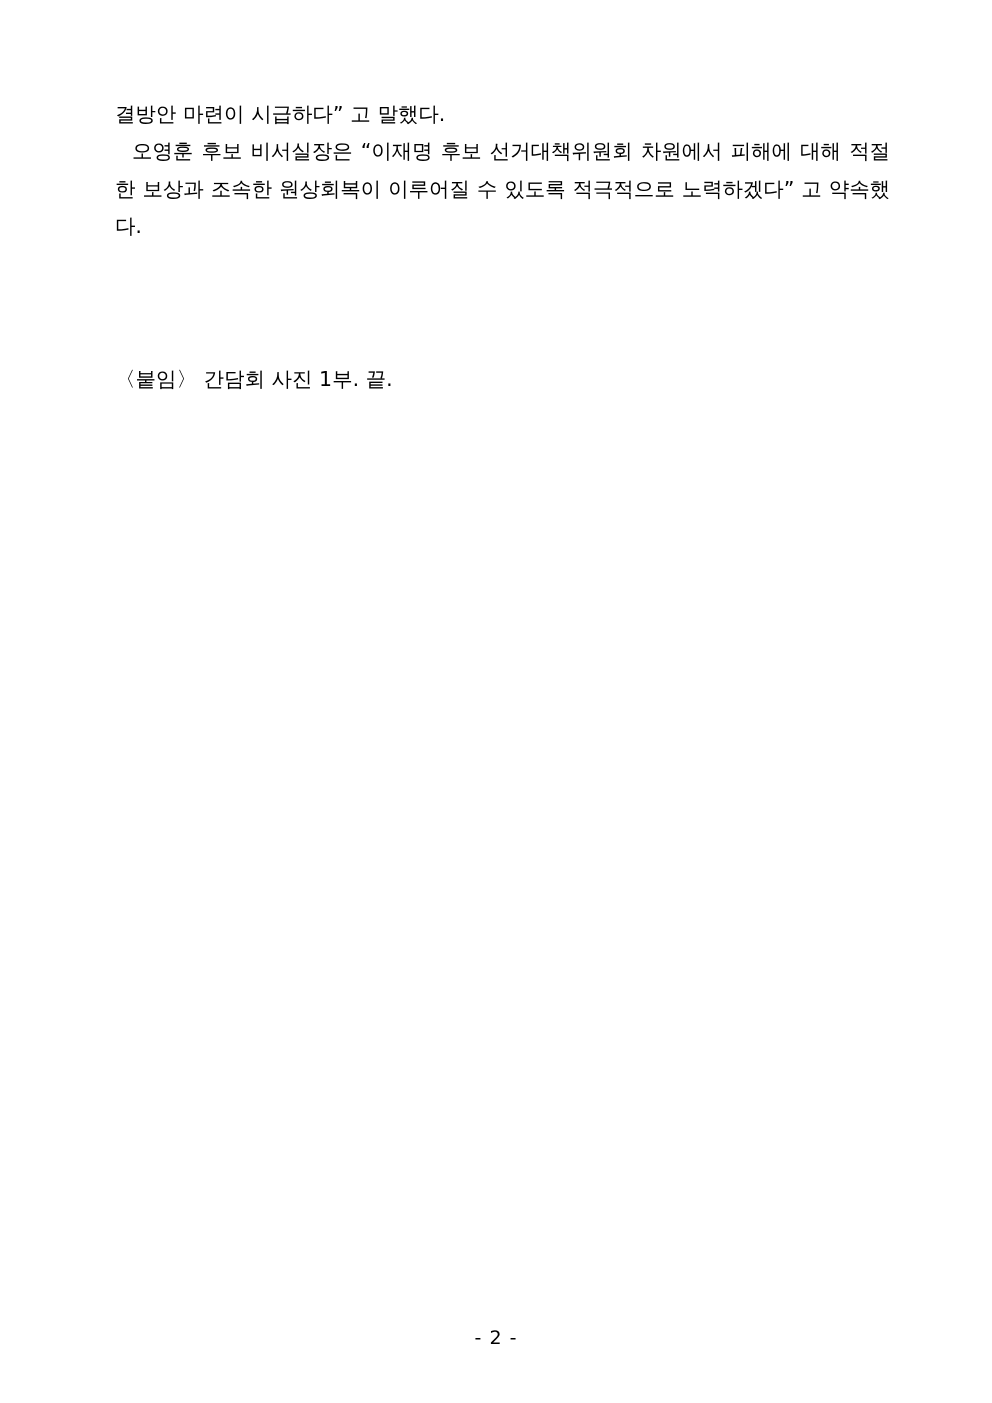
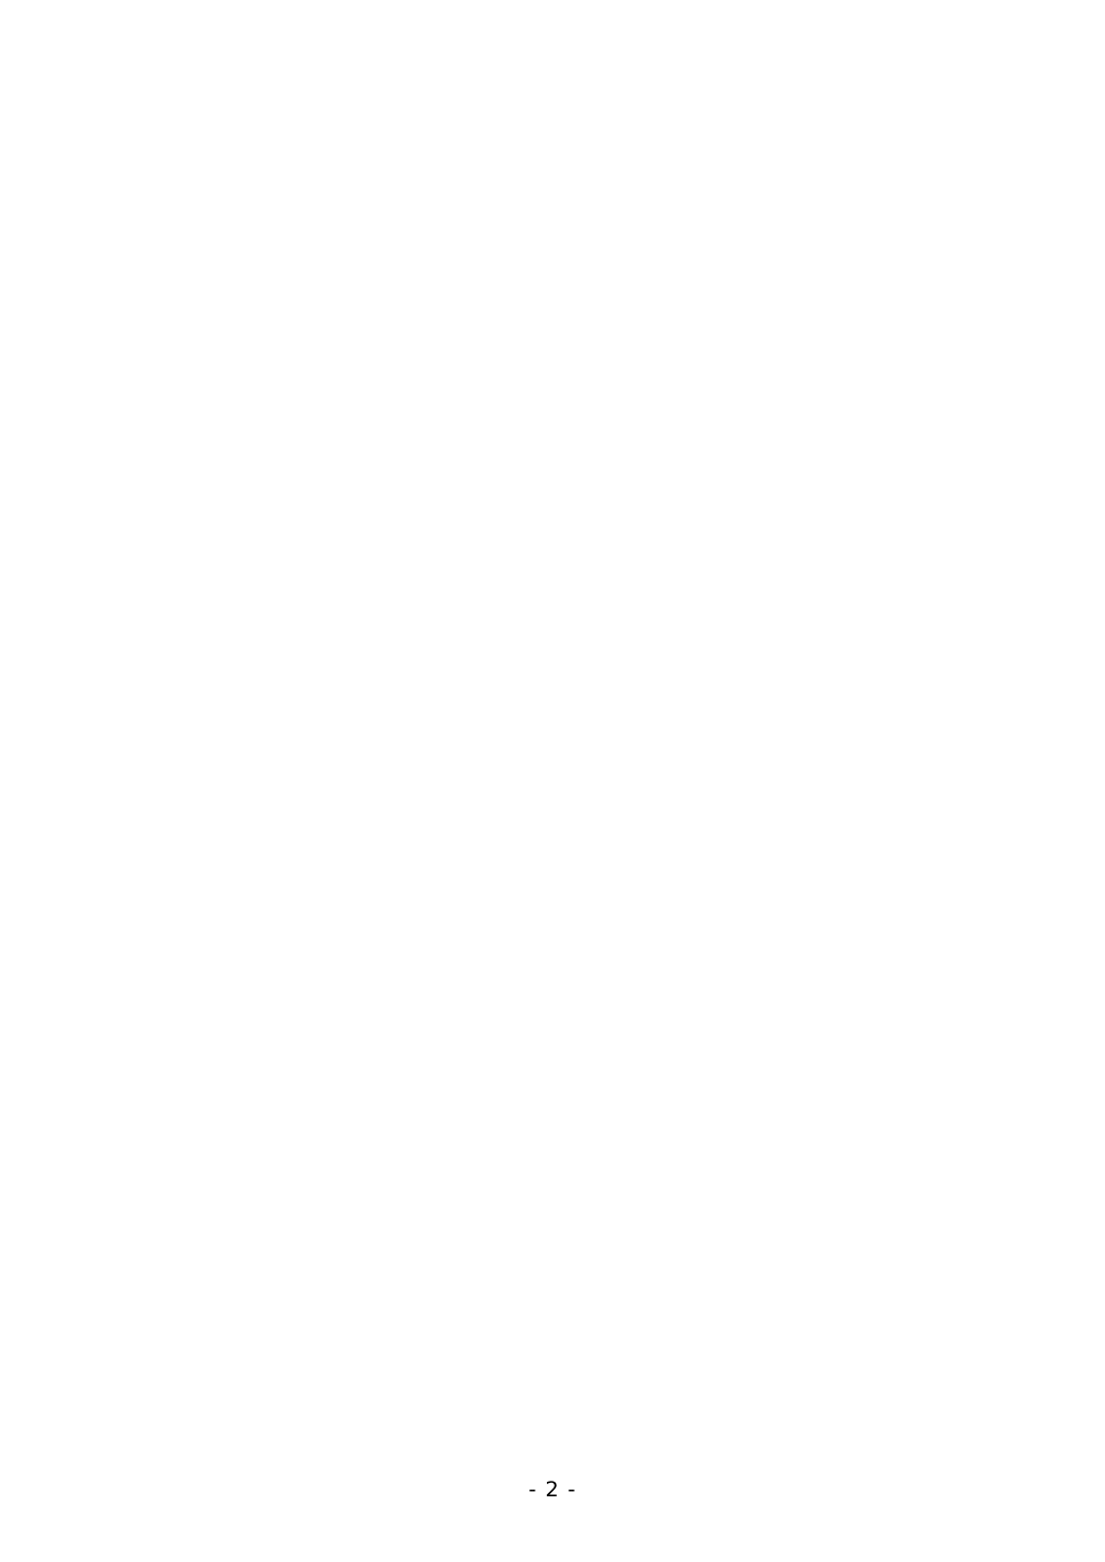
- 결방안 마련이 시급하다” 고 말했다.
- 오영훈 후보 비서실장은 “이재명 후보 선거대책위원회 차원에서 피해에 대해 적절한 보상과 조속한 원상회복이 이루어질 수 있도록 적극적으로 노력하겠다” 고 약속했다.
- 〈붙임〉 간담회 사진 1부. 끝.
  - 2 -
